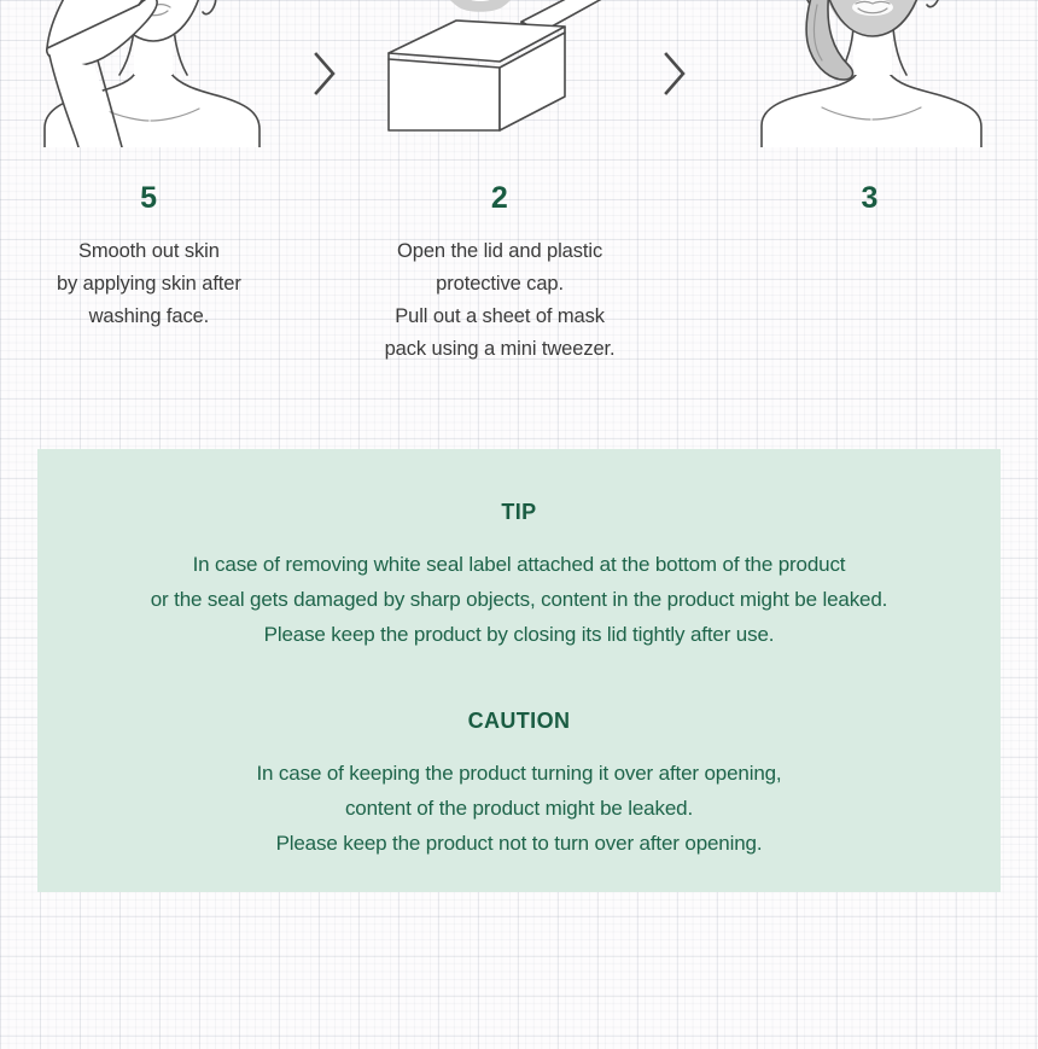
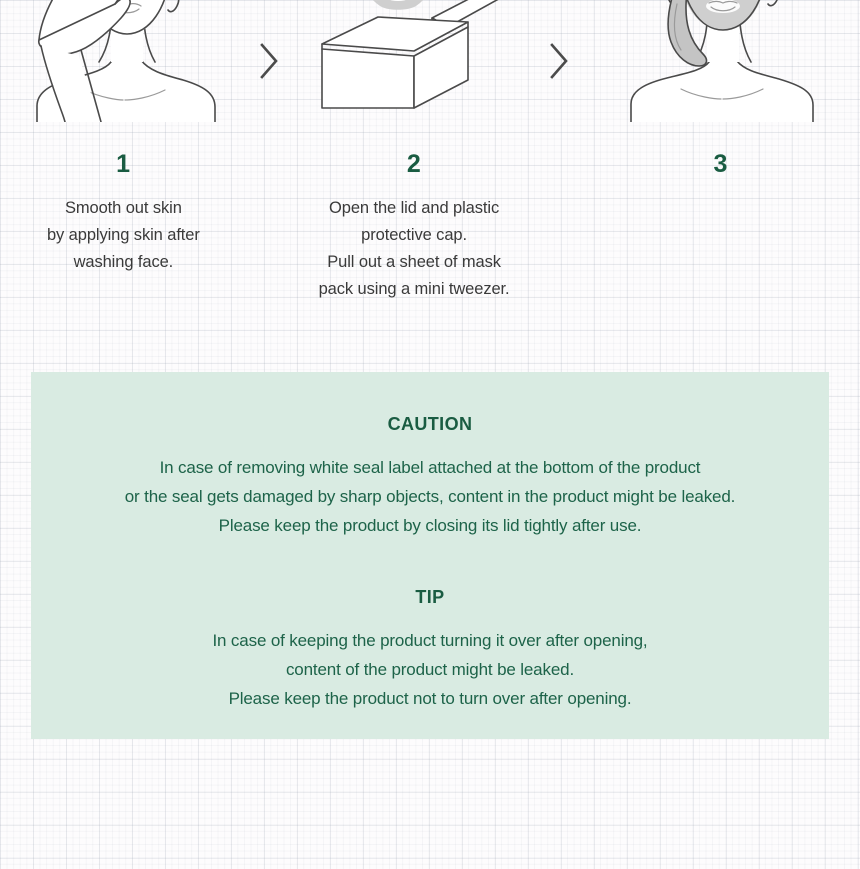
- 5
+ 1
  Smooth out skin
  by applying skin after
  washing face.
  2
  Open the lid and plastic
  protective cap.
  Pull out a sheet of mask
  pack using a mini tweezer.
  3
- TIP
+ CAUTION
  In case of removing white seal label attached at the bottom of the product
  or the seal gets damaged by sharp objects, content in the product might be leaked.
  Please keep the product by closing its lid tightly after use.
- CAUTION
+ TIP
  In case of keeping the product turning it over after opening,
  content of the product might be leaked.
  Please keep the product not to turn over after opening.
